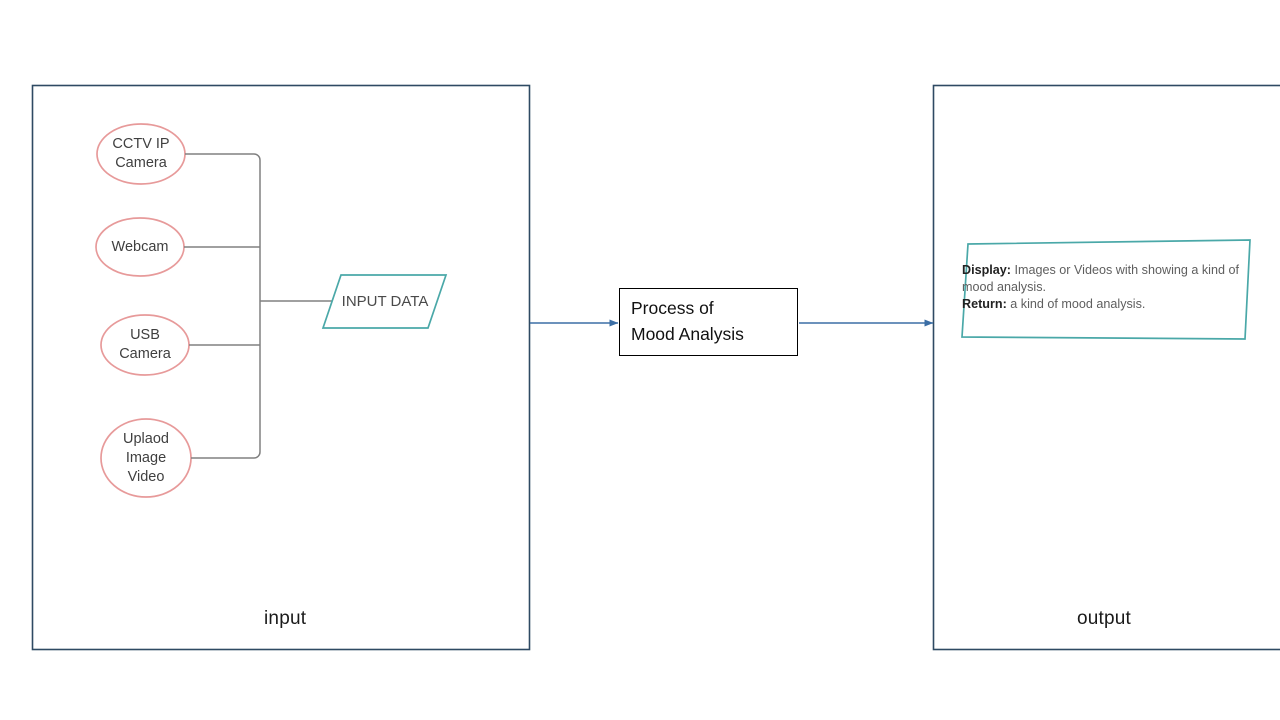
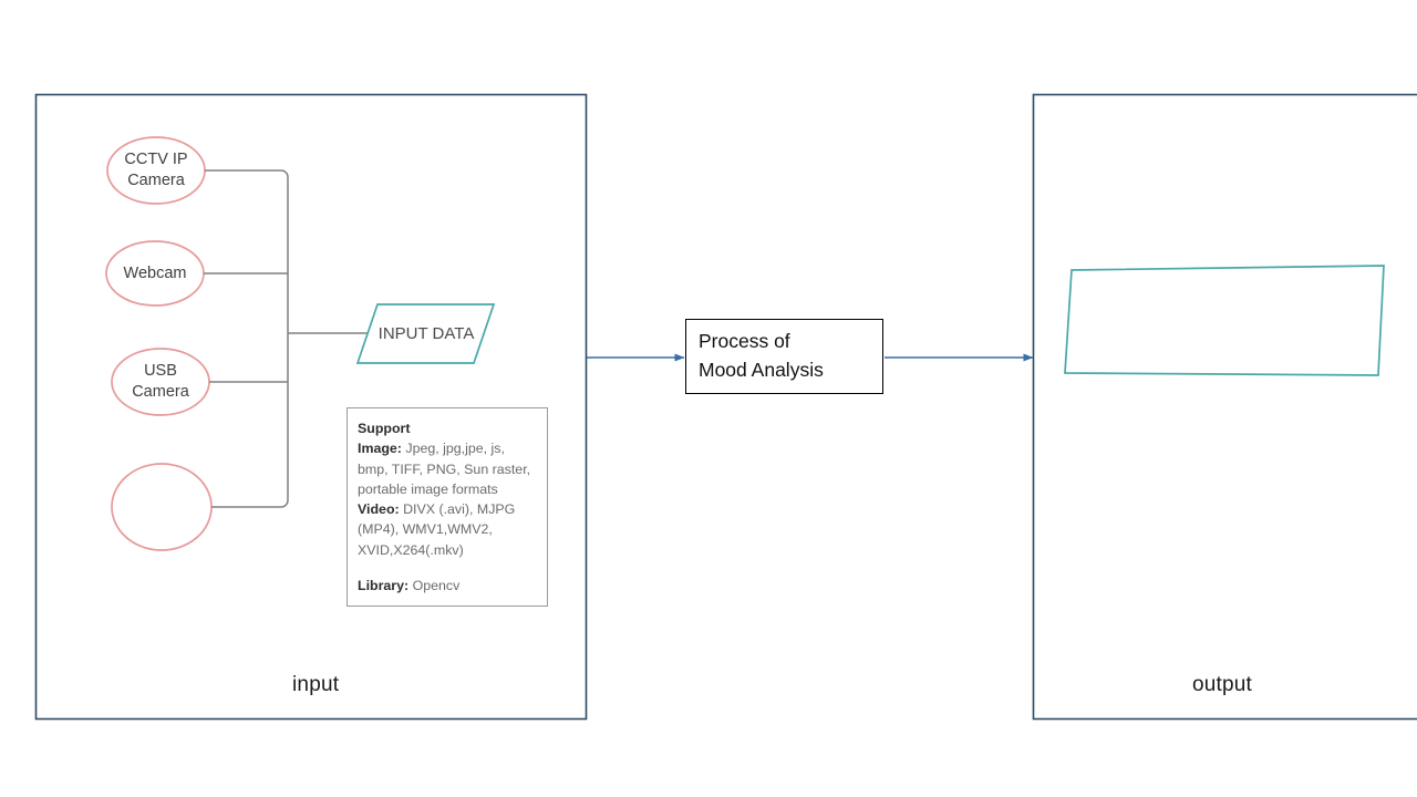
  CCTV IP
  Camera
  Webcam
  USB
  Camera
- Uplaod
- Image
- Video
  INPUT DATA
+ Support
+ Image: Jpeg, jpg,jpe, js, bmp, TIFF, PNG, Sun raster, portable image formats
+ Video: DIVX (.avi), MJPG (MP4), WMV1,WMV2, XVID,X264(.mkv)
+ Library: Opencv
  Process of
  Mood Analysis
- Display: Images or Videos with showing a kind of mood analysis.
- Return: a kind of mood analysis.
  input
  output
